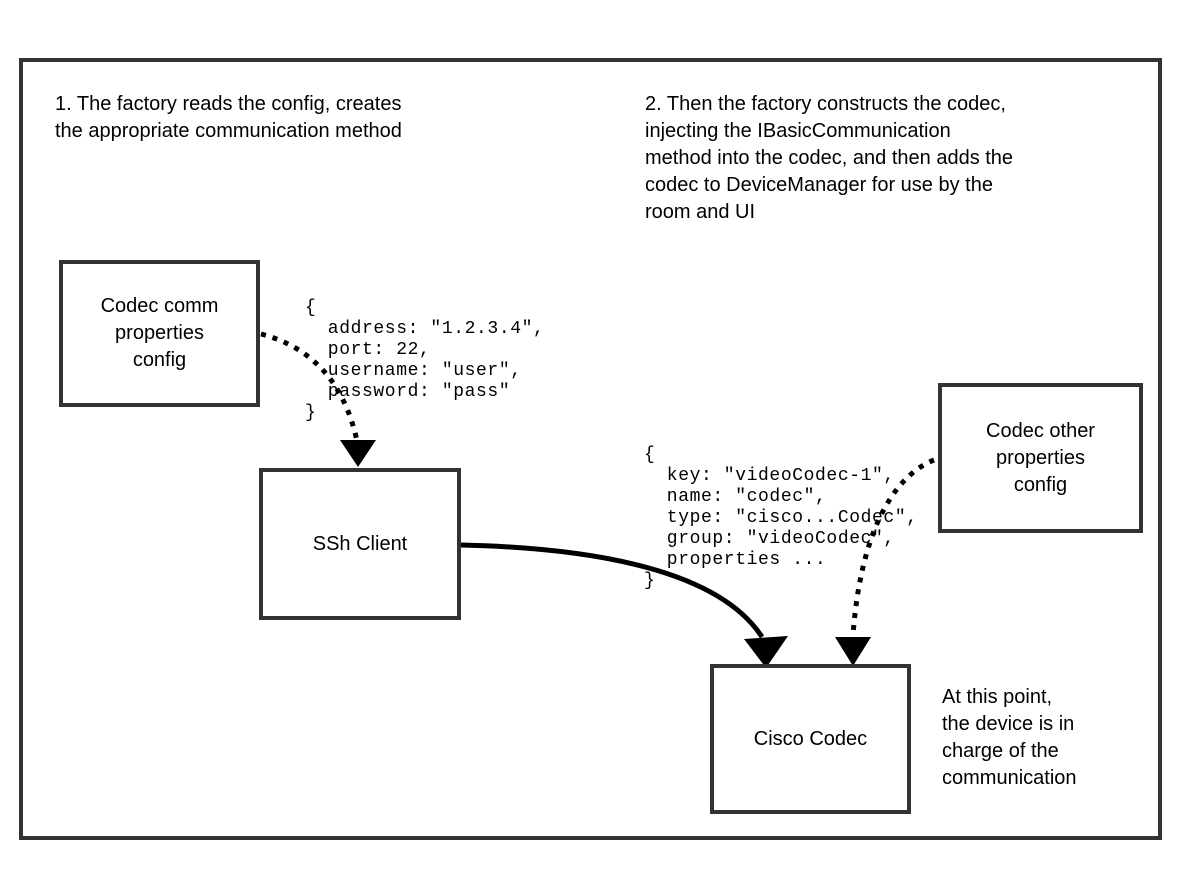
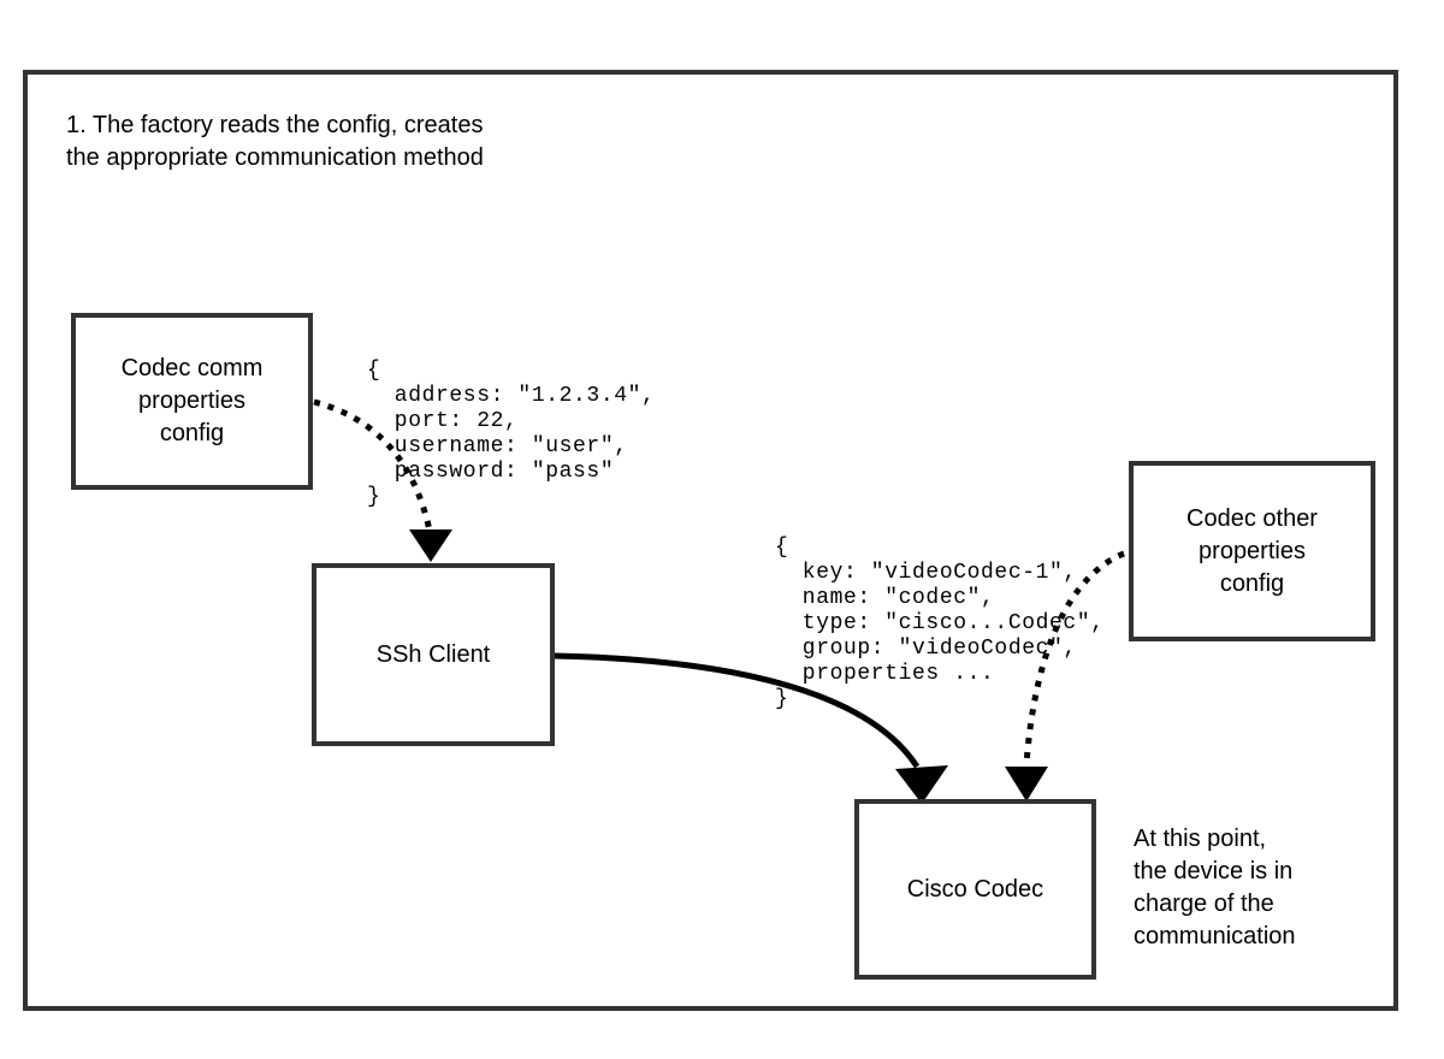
  1. The factory reads the config, creates
  the appropriate communication method
- 2. Then the factory constructs the codec,
- injecting the IBasicCommunication
- method into the codec, and then adds the
- codec to DeviceManager for use by the
- room and UI
  At this point,
  the device is in
  charge of the
  communication
  Codec comm
  properties
  config
  SSh Client
  Codec other
  properties
  config
  Cisco Codec
  {
  address: "1.2.3.4",
  port: 22,
  username: "user",
  password: "pass"
  }
  {
  key: "videoCodec-1",
  name: "codec",
  type: "cisco...Codec",
  group: "videoCodec",
  properties ...
  }
